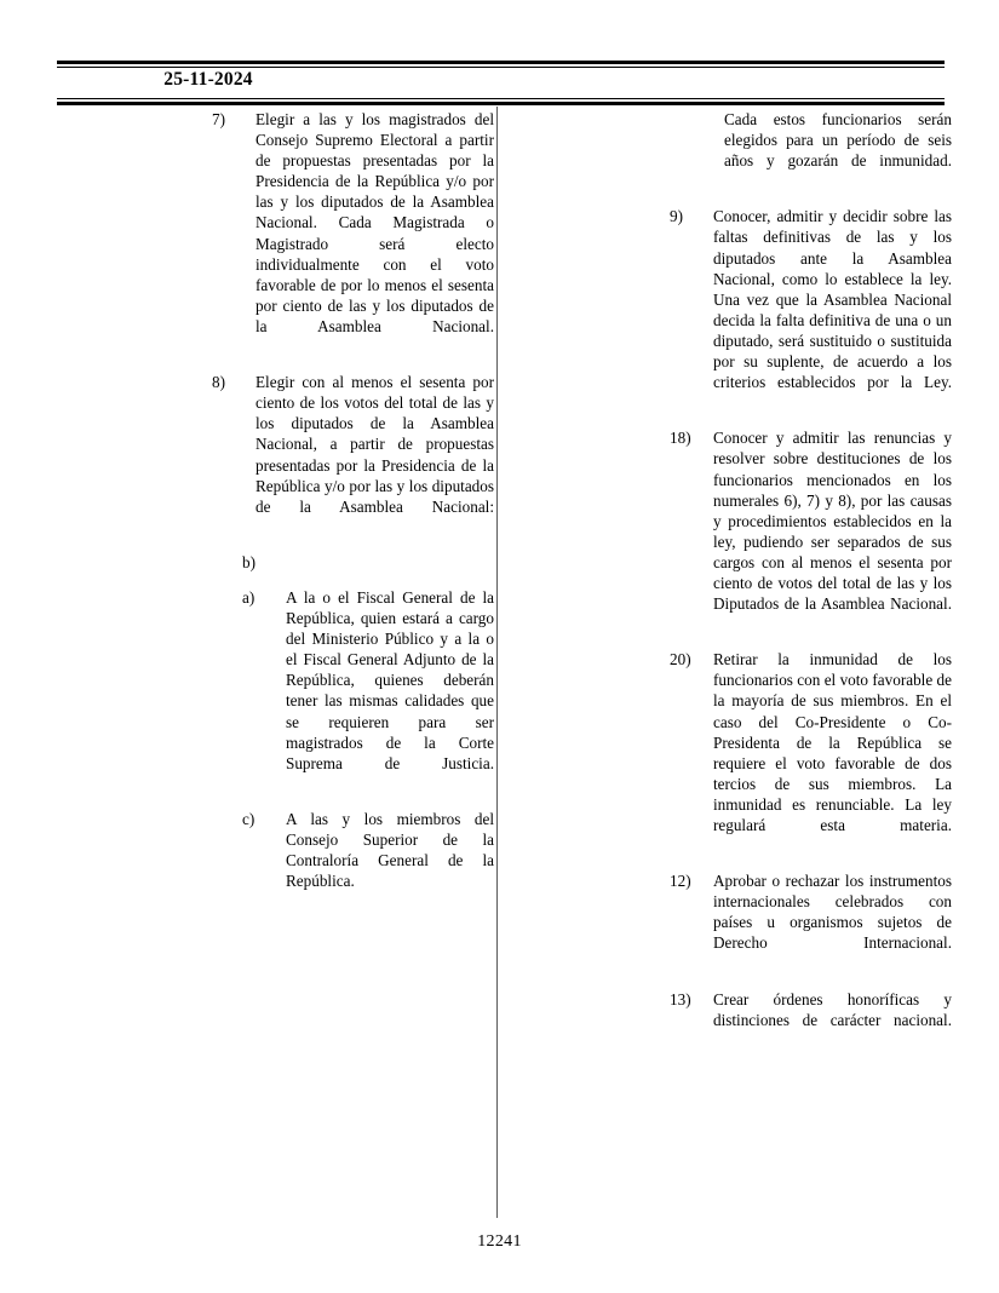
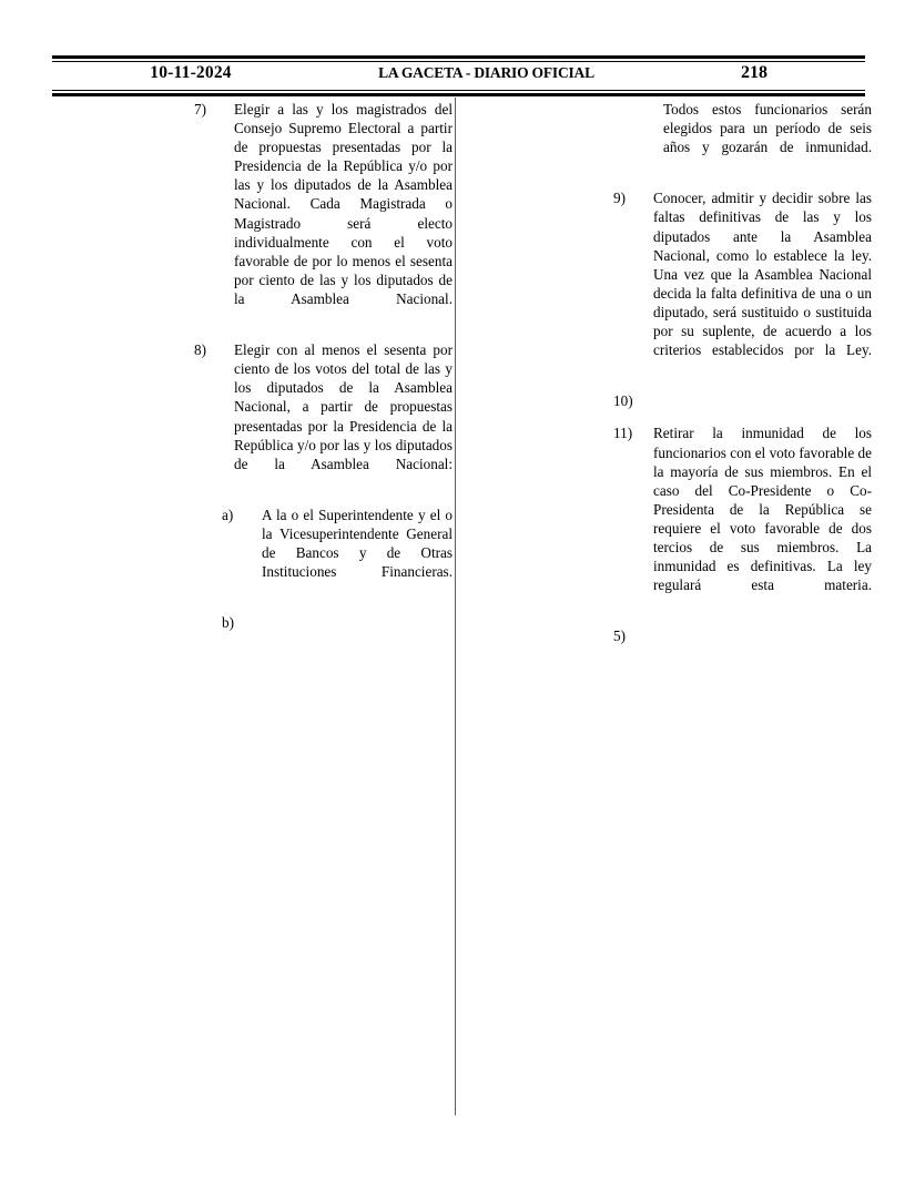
- 25-11-2024
+ 10-11-2024
+ LA GACETA - DIARIO OFICIAL
+ 218
  7)
  Elegir a las y los magistrados del Consejo Supremo Electoral a partir de propuestas presentadas por la Presidencia de la República y/o por las y los diputados de la Asamblea Nacional. Cada Magistrada o Magistrado será electo individualmente con el voto favorable de por lo menos el sesenta por ciento de las y los diputados de la Asamblea Nacional.
  8)
  Elegir con al menos el sesenta por ciento de los votos del total de las y los diputados de la Asamblea Nacional, a partir de propuestas presentadas por la Presidencia de la República y/o por las y los diputados de la Asamblea Nacional:
- b)
+ a)
+ A la o el Superintendente y el o la Vicesuperintendente General de Bancos y de Otras Instituciones Financieras.
- a)
+ b)
- A la o el Fiscal General de la República, quien estará a cargo del Ministerio Público y a la o el Fiscal General Adjunto de la República, quienes deberán tener las mismas calidades que se requieren para ser magistrados de la Corte Suprema de Justicia.
- c)
- A las y los miembros del Consejo Superior de la Contraloría General de la República.
- Cada estos funcionarios serán elegidos para un período de seis años y gozarán de inmunidad.
+ Todos estos funcionarios serán elegidos para un período de seis años y gozarán de inmunidad.
  9)
  Conocer, admitir y decidir sobre las faltas definitivas de las y los diputados ante la Asamblea Nacional, como lo establece la ley. Una vez que la Asamblea Nacional decida la falta definitiva de una o un diputado, será sustituido o sustituida por su suplente, de acuerdo a los criterios establecidos por la Ley.
- 18)
+ 10)
- Conocer y admitir las renuncias y resolver sobre destituciones de los funcionarios mencionados en los numerales 6), 7) y 8), por las causas y procedimientos establecidos en la ley, pudiendo ser separados de sus cargos con al menos el sesenta por ciento de votos del total de las y los Diputados de la Asamblea Nacional.
- 20)
+ 11)
- Retirar la inmunidad de los funcionarios con el voto favorable de la mayoría de sus miembros. En el caso del Co-Presidente o Co-Presidenta de la República se requiere el voto favorable de dos tercios de sus miembros. La inmunidad es renunciable. La ley regulará esta materia.
+ Retirar la inmunidad de los funcionarios con el voto favorable de la mayoría de sus miembros. En el caso del Co-Presidente o Co-Presidenta de la República se requiere el voto favorable de dos tercios de sus miembros. La inmunidad es definitivas. La ley regulará esta materia.
- 12)
+ 5)
- Aprobar o rechazar los instrumentos internacionales celebrados con países u organismos sujetos de Derecho Internacional.
- 13)
- Crear órdenes honoríficas y distinciones de carácter nacional.
- 12241
